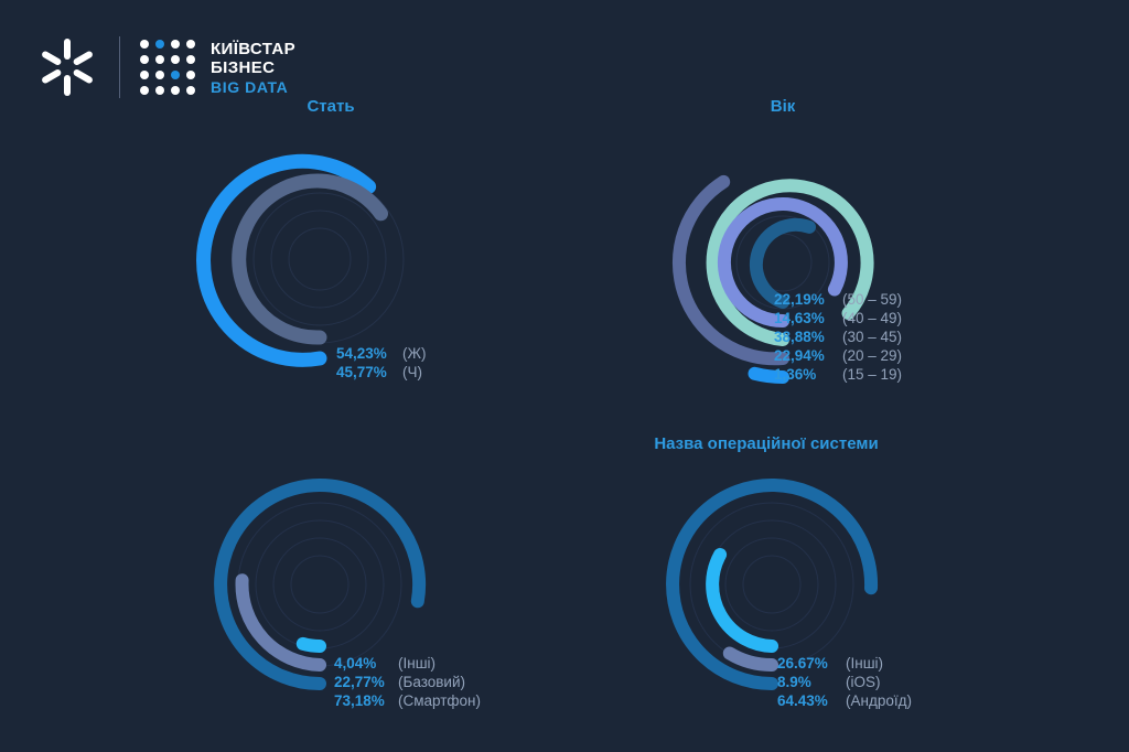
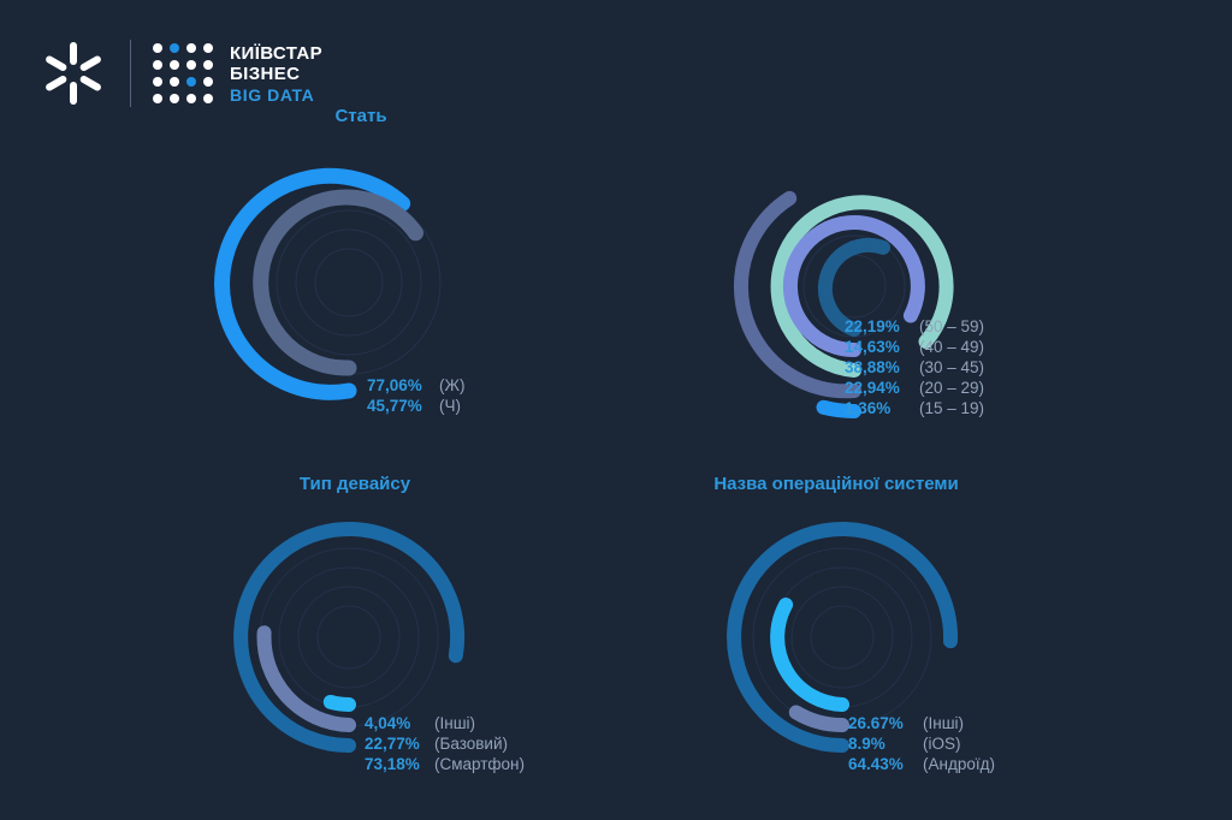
  КИЇВСТАР
  БІЗНЕС
  BIG DATA
  Стать
- 54,23%
+ 77,06%
  (Ж)
  45,77%
  (Ч)
- Вік
  22,19%
  (50 – 59)
  14,63%
  (40 – 49)
  38,88%
  (30 – 45)
  22,94%
  (20 – 29)
  1,36%
  (15 – 19)
+ Тип девайсу
  4,04%
  (Інші)
  22,77%
  (Базовий)
  73,18%
  (Смартфон)
  Назва операційної системи
  26.67%
  (Інші)
  8.9%
  (iOS)
  64.43%
  (Андроїд)
